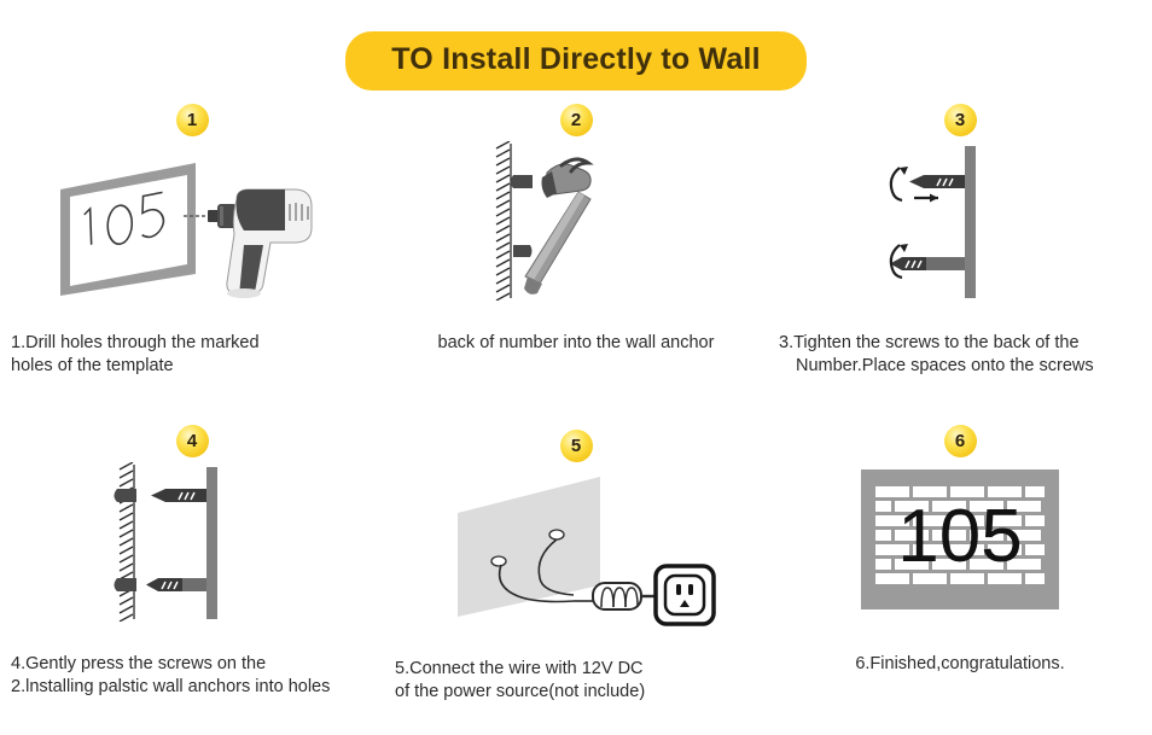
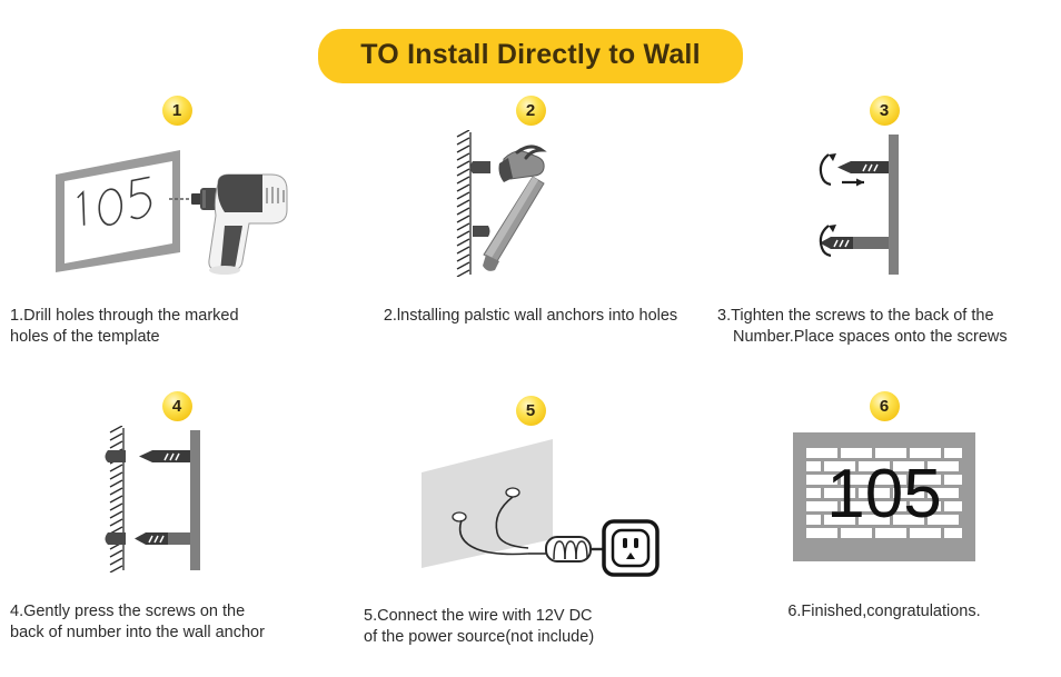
  TO Install Directly to Wall
  1
  1.Drill holes through the marked
  holes of the template
  2
- back of number into the wall anchor
+ 2.lnstalling palstic wall anchors into holes
  3
  3.Tighten the screws to the back of the
  Number.Place spaces onto the screws
  4
  4.Gently press the screws on the
- 2.lnstalling palstic wall anchors into holes
+ back of number into the wall anchor
  5
  5.Connect the wire with 12V DC
  of the power source(not include)
  6
  105
  6.Finished,congratulations.
